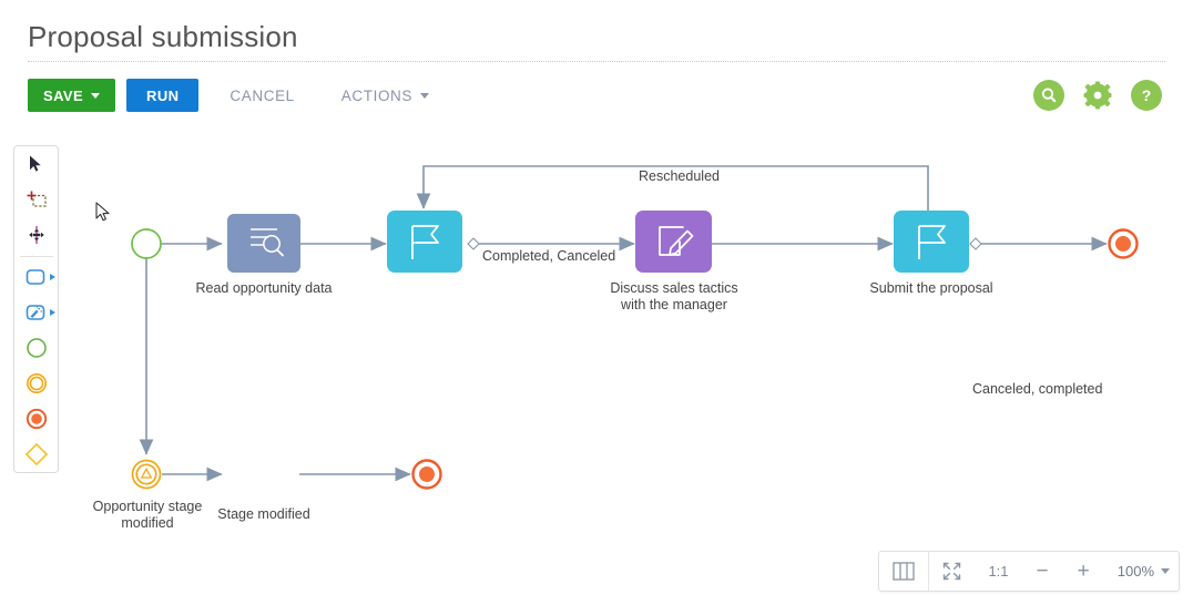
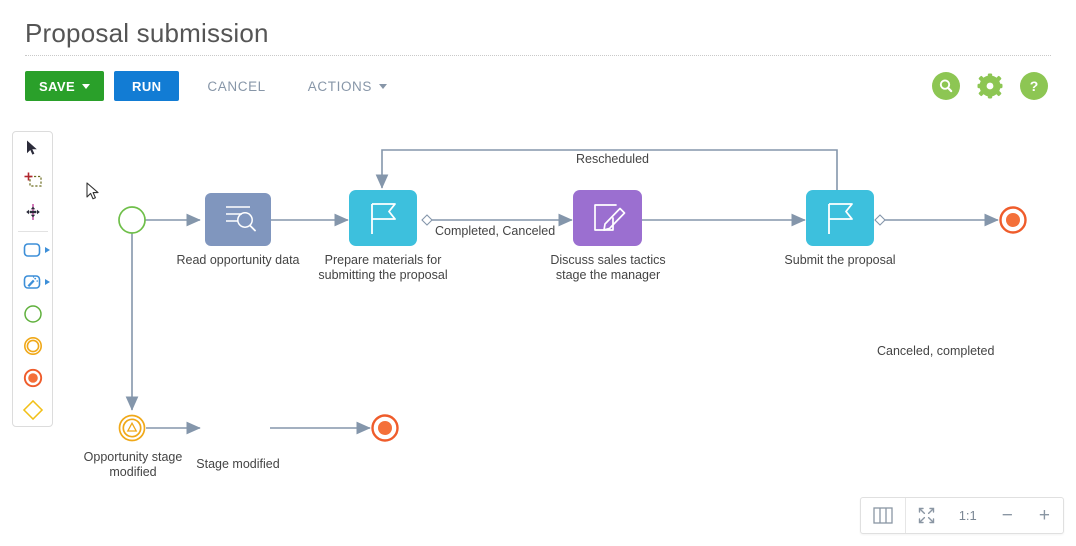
  Proposal submission
  SAVE
  RUN
  CANCEL
  ACTIONS
  ?
  Read opportunity data
+ Prepare materials for submitting the proposal
- Discuss sales tactics with the manager
+ Discuss sales tactics stage the manager
  Submit the proposal
  Opportunity stage modified
  Stage modified
  Completed, Canceled
  Canceled, completed
  Rescheduled
  1:1
  −
  +
- 100%
